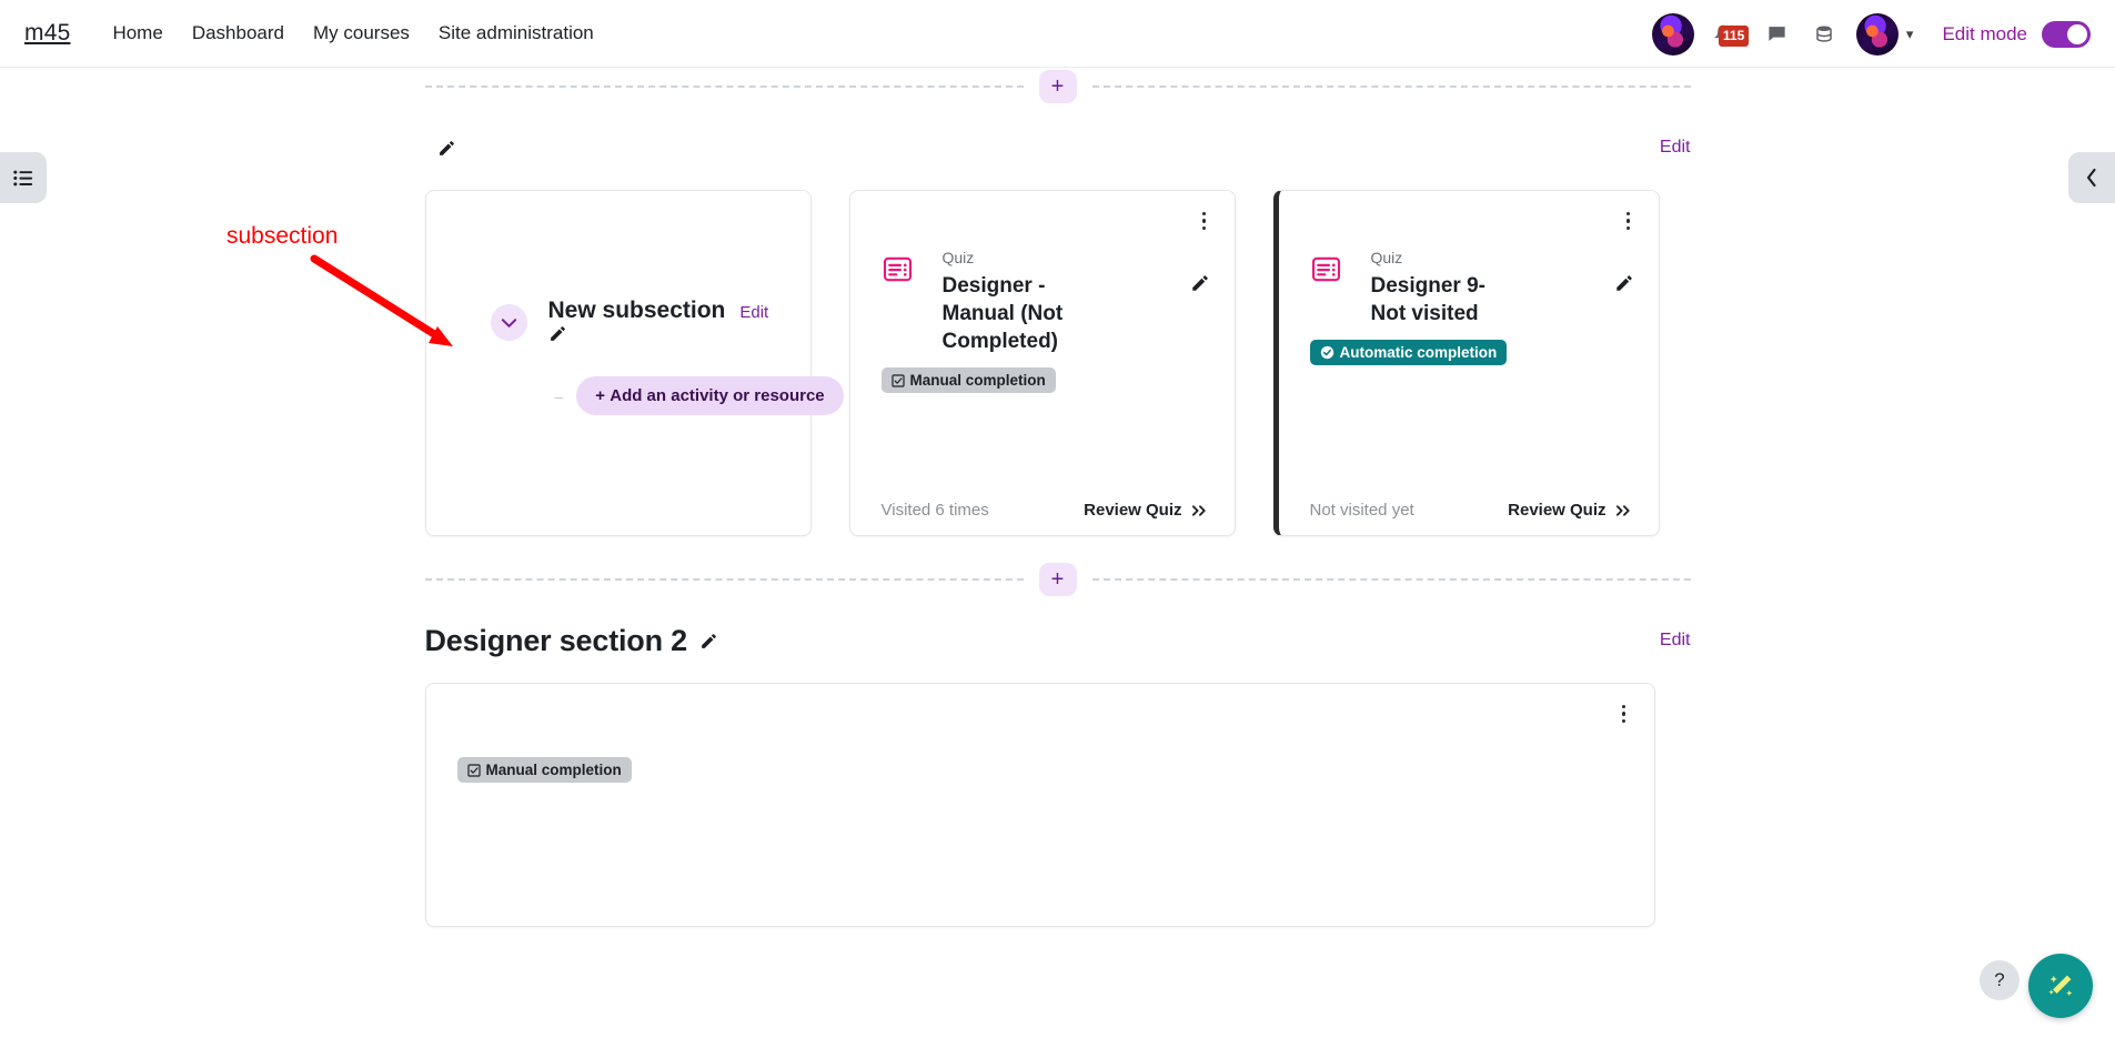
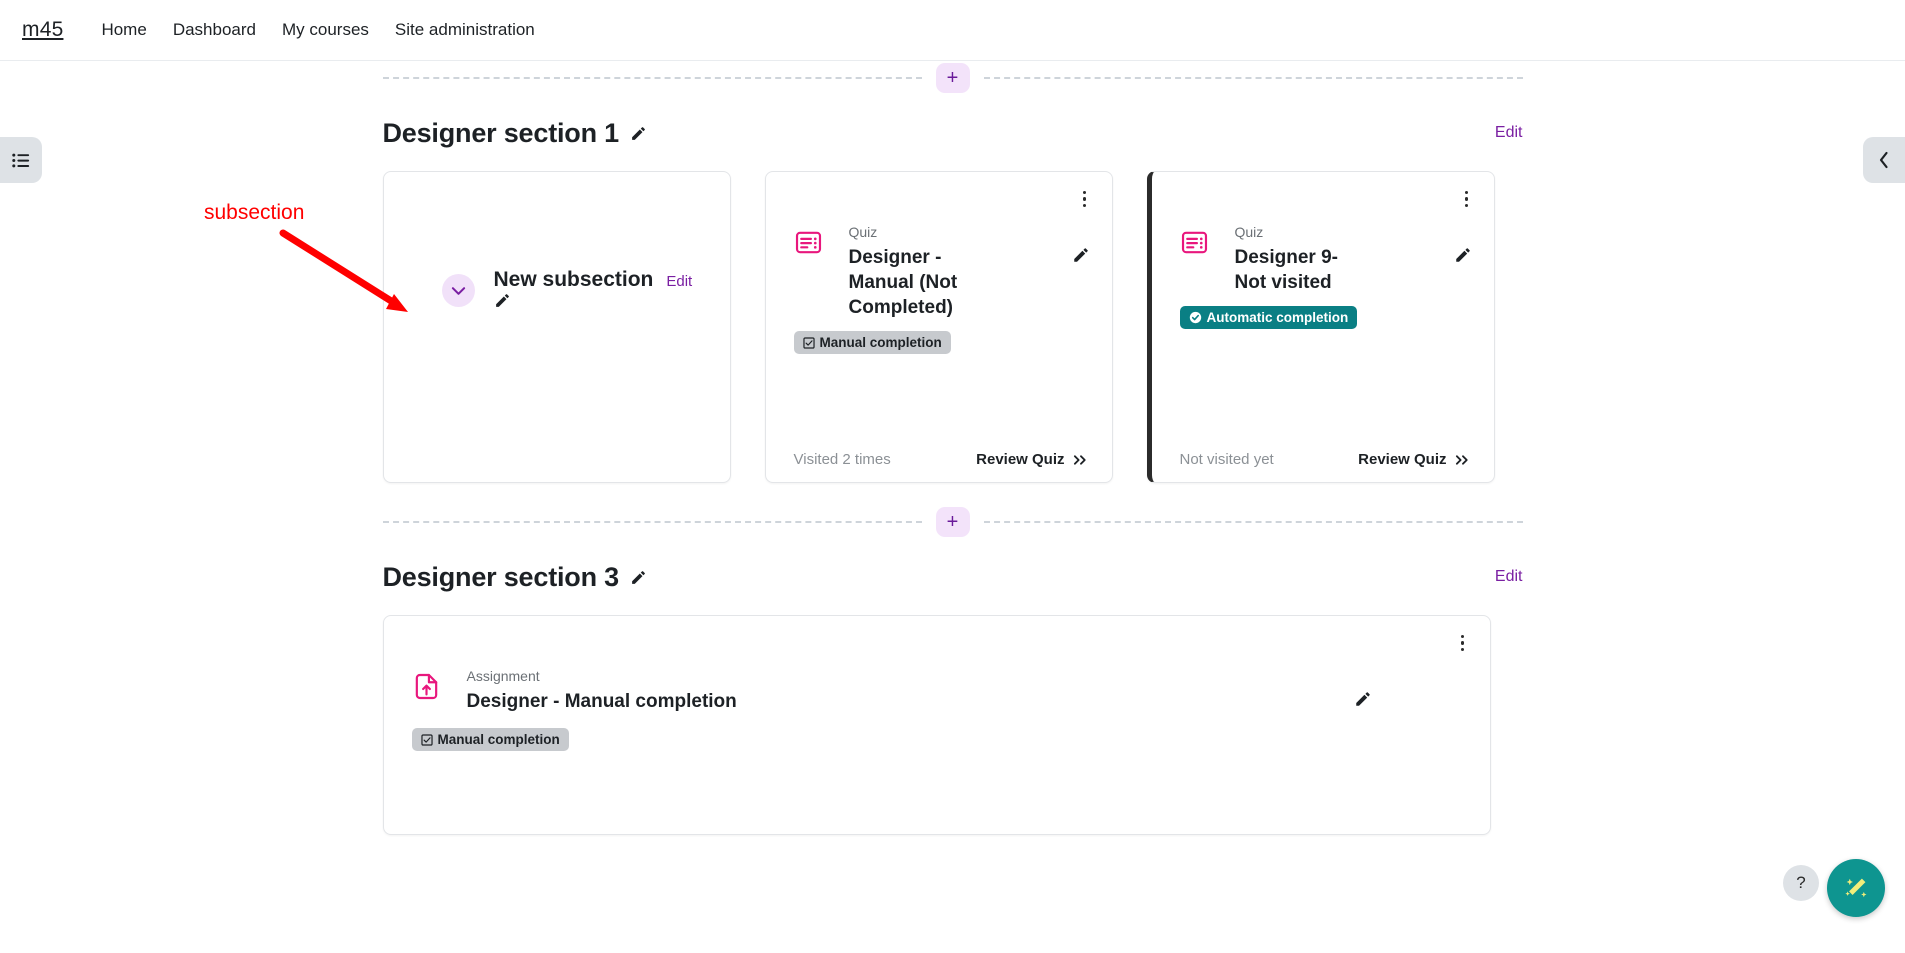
  m45
  Home
  Dashboard
  My courses
  Site administration
- 115
- ▾
- Edit mode
  +
+ Designer section 1
  Edit
  New subsection
  Edit
- –
- + Add an activity or resource
  Quiz
  Designer - Manual (Not Completed)
  Manual completion
- Visited 6 times
+ Visited 2 times
  Review Quiz
  Quiz
  Designer 9- Not visited
  Automatic completion
  Not visited yet
  Review Quiz
  +
- Designer section 2
+ Designer section 3
  Edit
+ Assignment
+ Designer - Manual completion
  Manual completion
  subsection
  ?
